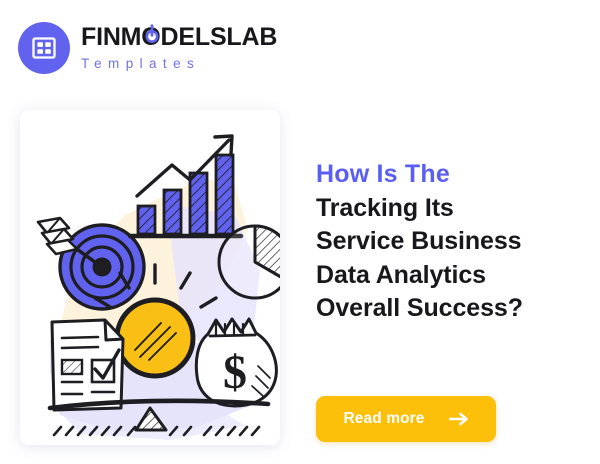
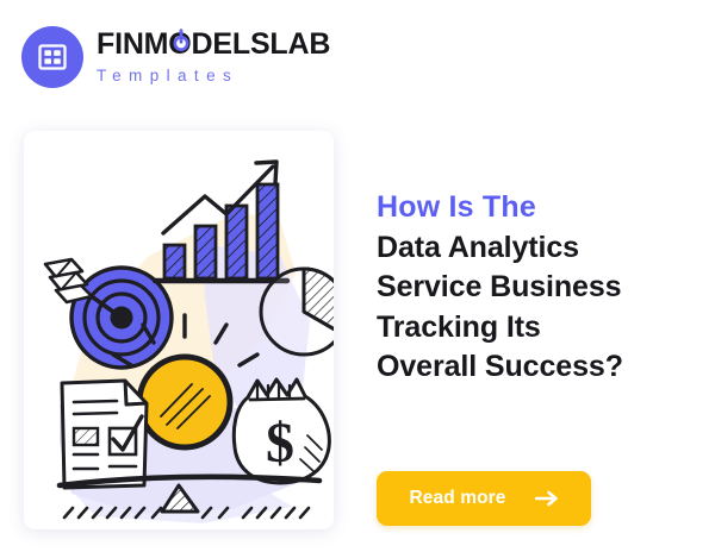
  FINMODELSLAB
  Templates
  $
  How Is The
- Tracking Its
+ Data Analytics
  Service Business
- Data Analytics
+ Tracking Its
  Overall Success?
  Read more
